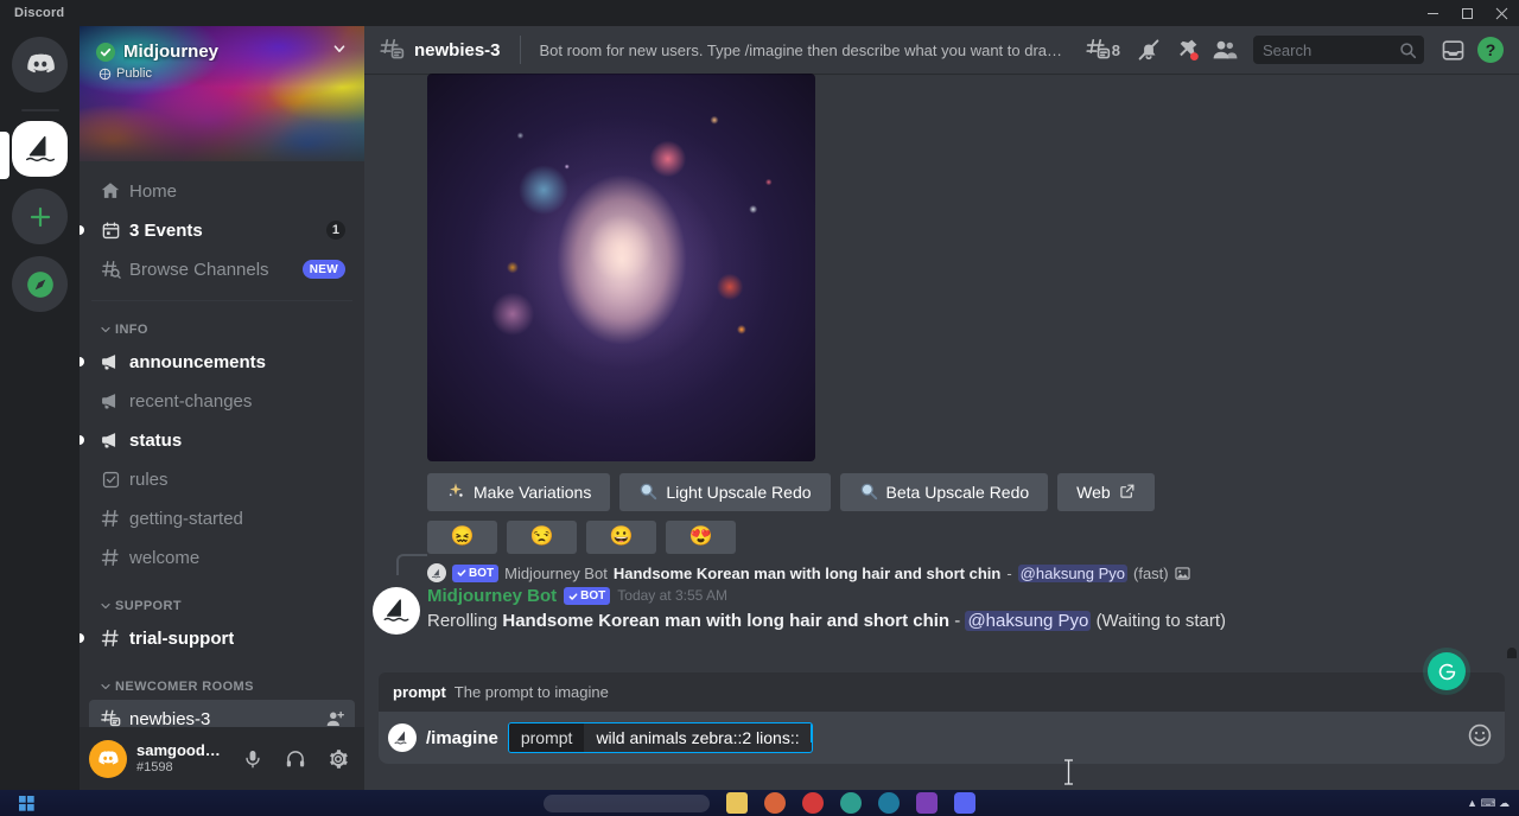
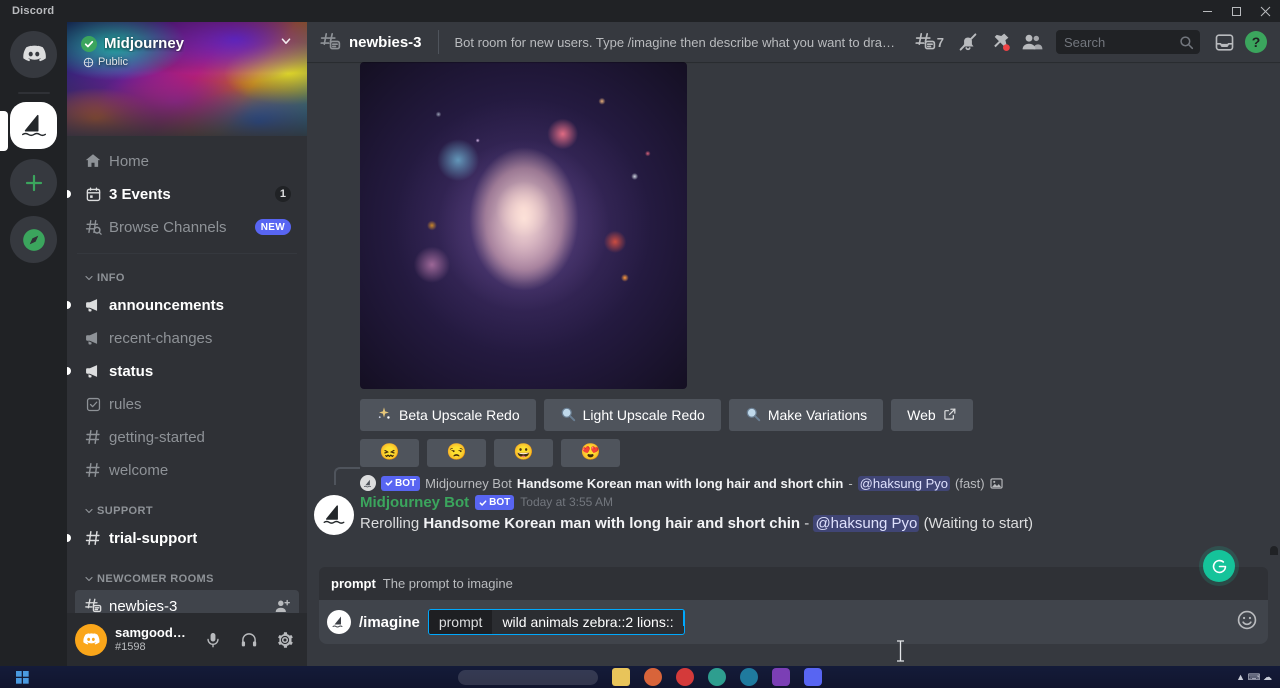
  Discord
  Midjourney
  Public
  Home
  3 Events
  1
  Browse Channels
  NEW
  INFO
  announcements
  recent-changes
  status
  rules
  getting-started
  welcome
  SUPPORT
  trial-support
  NEWCOMER ROOMS
  newbies-3
  samgoodw..
  #1598
  newbies-3
  Bot room for new users. Type /imagine then describe what you want to draw.
- 8
+ 7
  Search
  ?
- Make Variations
+ Beta Upscale Redo
  Light Upscale Redo
- Beta Upscale Redo
+ Make Variations
  Web
  😖
  😒
  😀
  😍
  BOT
  Midjourney Bot
  Handsome Korean man with long hair and short chin
  -
  @haksung Pyo
  (fast)
  Midjourney Bot
  BOT
  Today at 3:55 AM
  Rerolling Handsome Korean man with long hair and short chin - @haksung Pyo (Waiting to start)
  prompt
  The prompt to imagine
  /imagine
  prompt
  wild animals zebra::2 lions::
  ▲ ⌨ ☁
